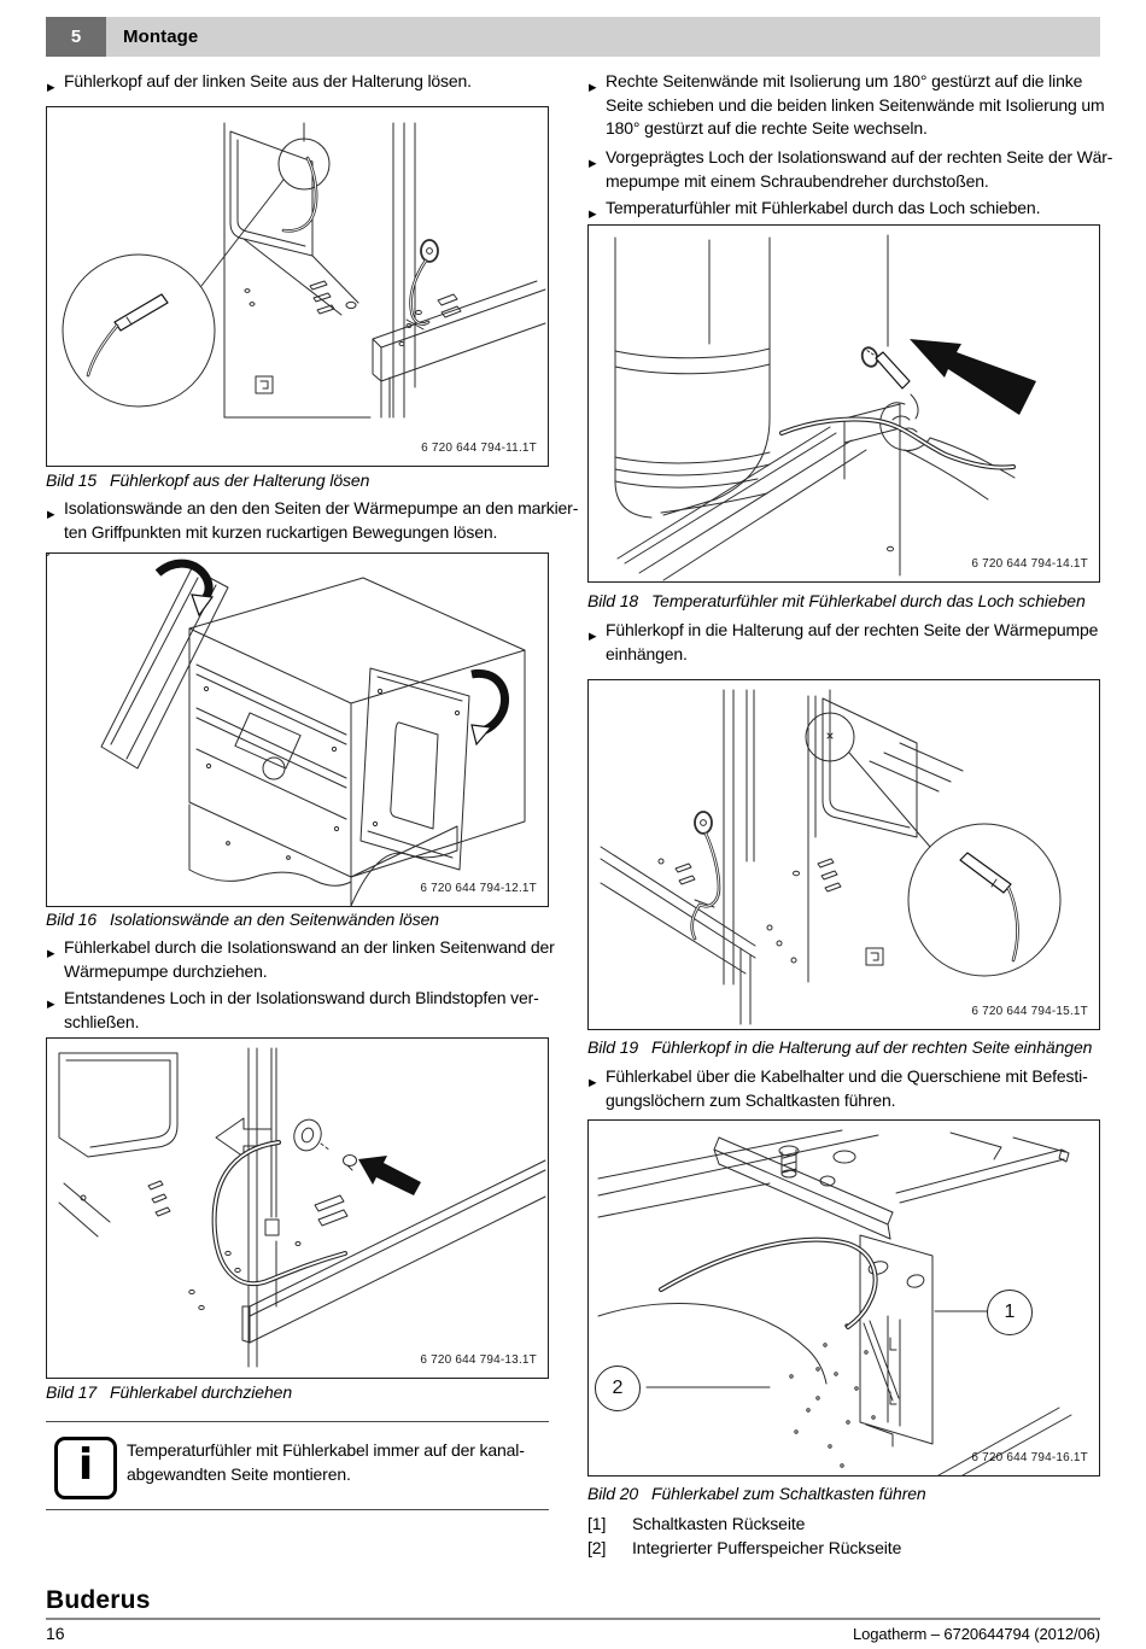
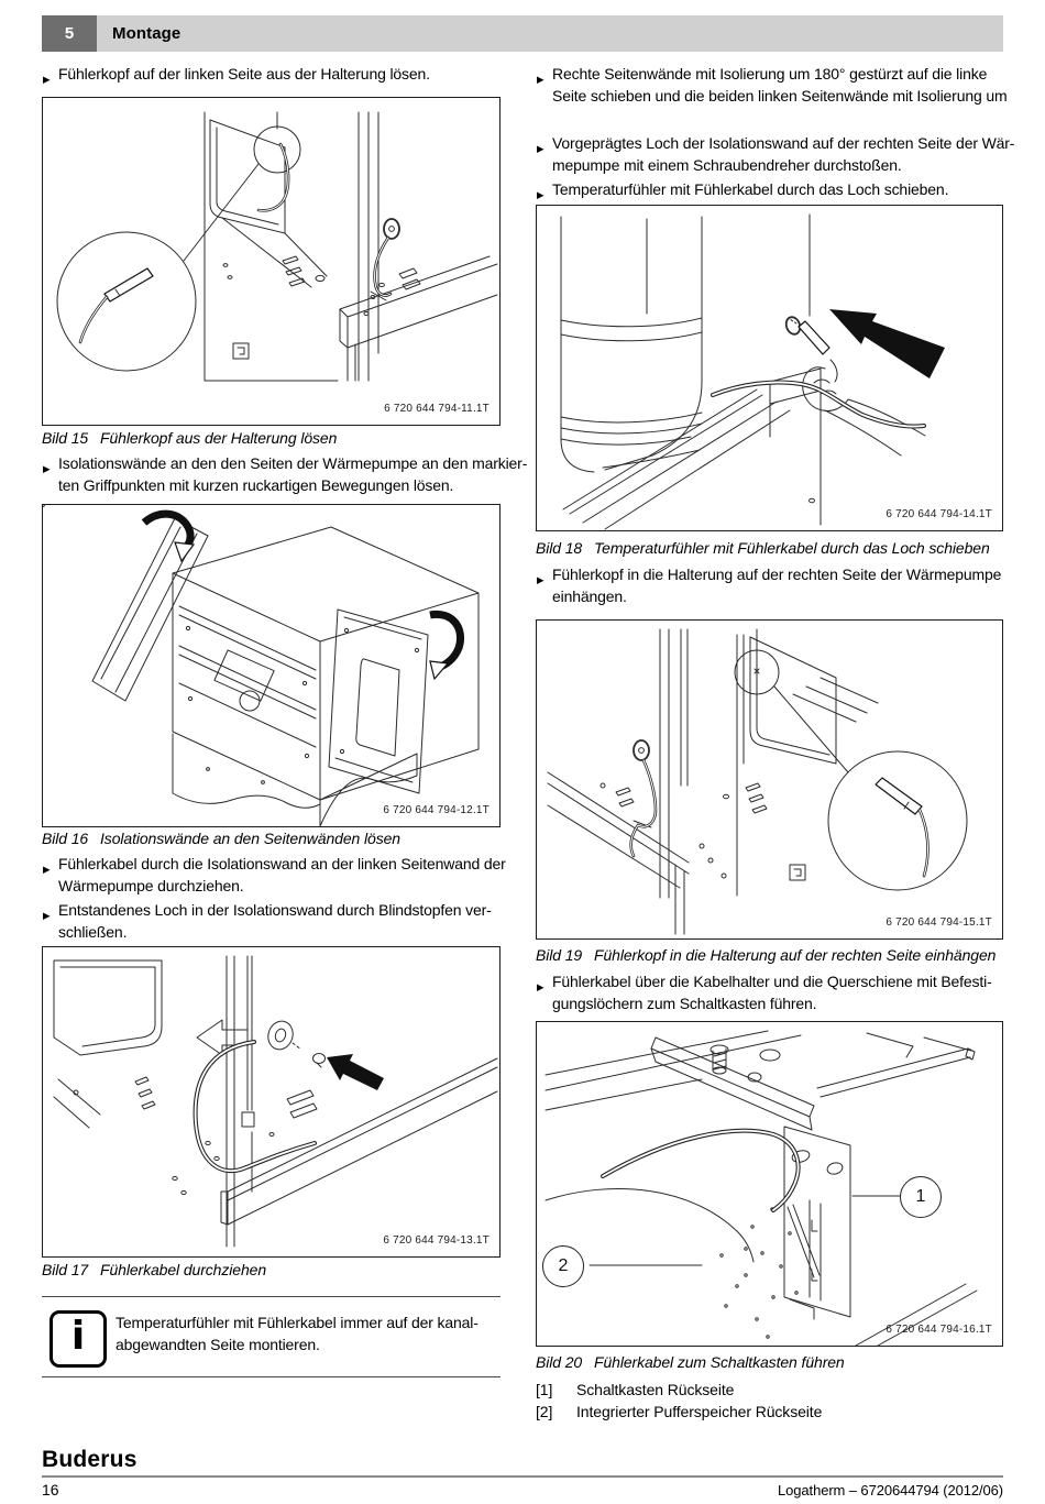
  5
  Montage
  ▶
  Fühlerkopf auf der linken Seite aus der Halterung lösen.
  6 720 644 794-11.1T
  Bild 15 Fühlerkopf aus der Halterung lösen
  ▶
  Isolationswände an den den Seiten der Wärmepumpe an den markier-
  ten Griffpunkten mit kurzen ruckartigen Bewegungen lösen.
  6 720 644 794-12.1T
  Bild 16 Isolationswände an den Seitenwänden lösen
  ▶
  Fühlerkabel durch die Isolationswand an der linken Seitenwand der
  Wärmepumpe durchziehen.
  ▶
  Entstandenes Loch in der Isolationswand durch Blindstopfen ver-
  schließen.
  6 720 644 794-13.1T
  Bild 17 Fühlerkabel durchziehen
  i
  Temperaturfühler mit Fühlerkabel immer auf der kanal-
  abgewandten Seite montieren.
  ▶
  Rechte Seitenwände mit Isolierung um 180° gestürzt auf die linke
  Seite schieben und die beiden linken Seitenwände mit Isolierung um
- 180° gestürzt auf die rechte Seite wechseln.
  ▶
  Vorgeprägtes Loch der Isolationswand auf der rechten Seite der Wär-
  mepumpe mit einem Schraubendreher durchstoßen.
  ▶
  Temperaturfühler mit Fühlerkabel durch das Loch schieben.
  6 720 644 794-14.1T
  Bild 18 Temperaturfühler mit Fühlerkabel durch das Loch schieben
  ▶
  Fühlerkopf in die Halterung auf der rechten Seite der Wärmepumpe
  einhängen.
  6 720 644 794-15.1T
  Bild 19 Fühlerkopf in die Halterung auf der rechten Seite einhängen
  ▶
  Fühlerkabel über die Kabelhalter und die Querschiene mit Befesti-
  gungslöchern zum Schaltkasten führen.
  1
  2
  6 720 644 794-16.1T
  Bild 20 Fühlerkabel zum Schaltkasten führen
  [1] Schaltkasten Rückseite
  [2] Integrierter Pufferspeicher Rückseite
  Buderus
  16
  Logatherm – 6720644794 (2012/06)
